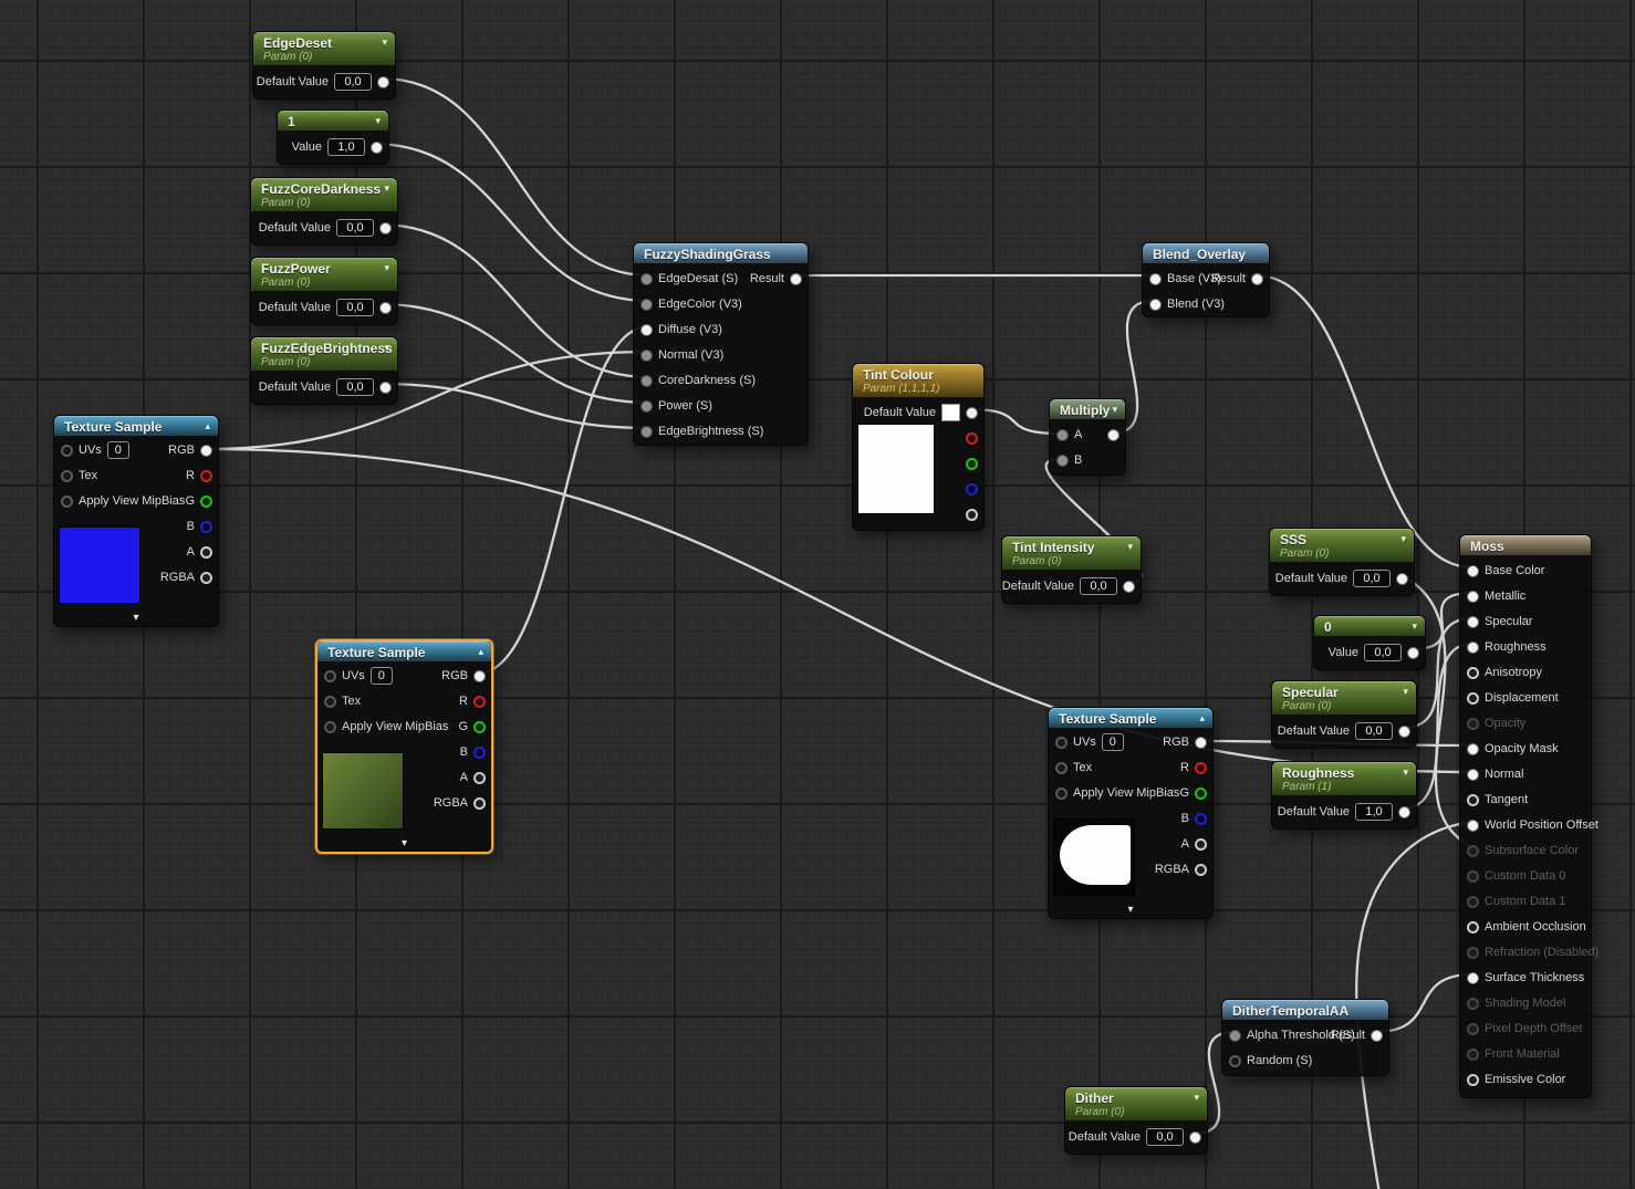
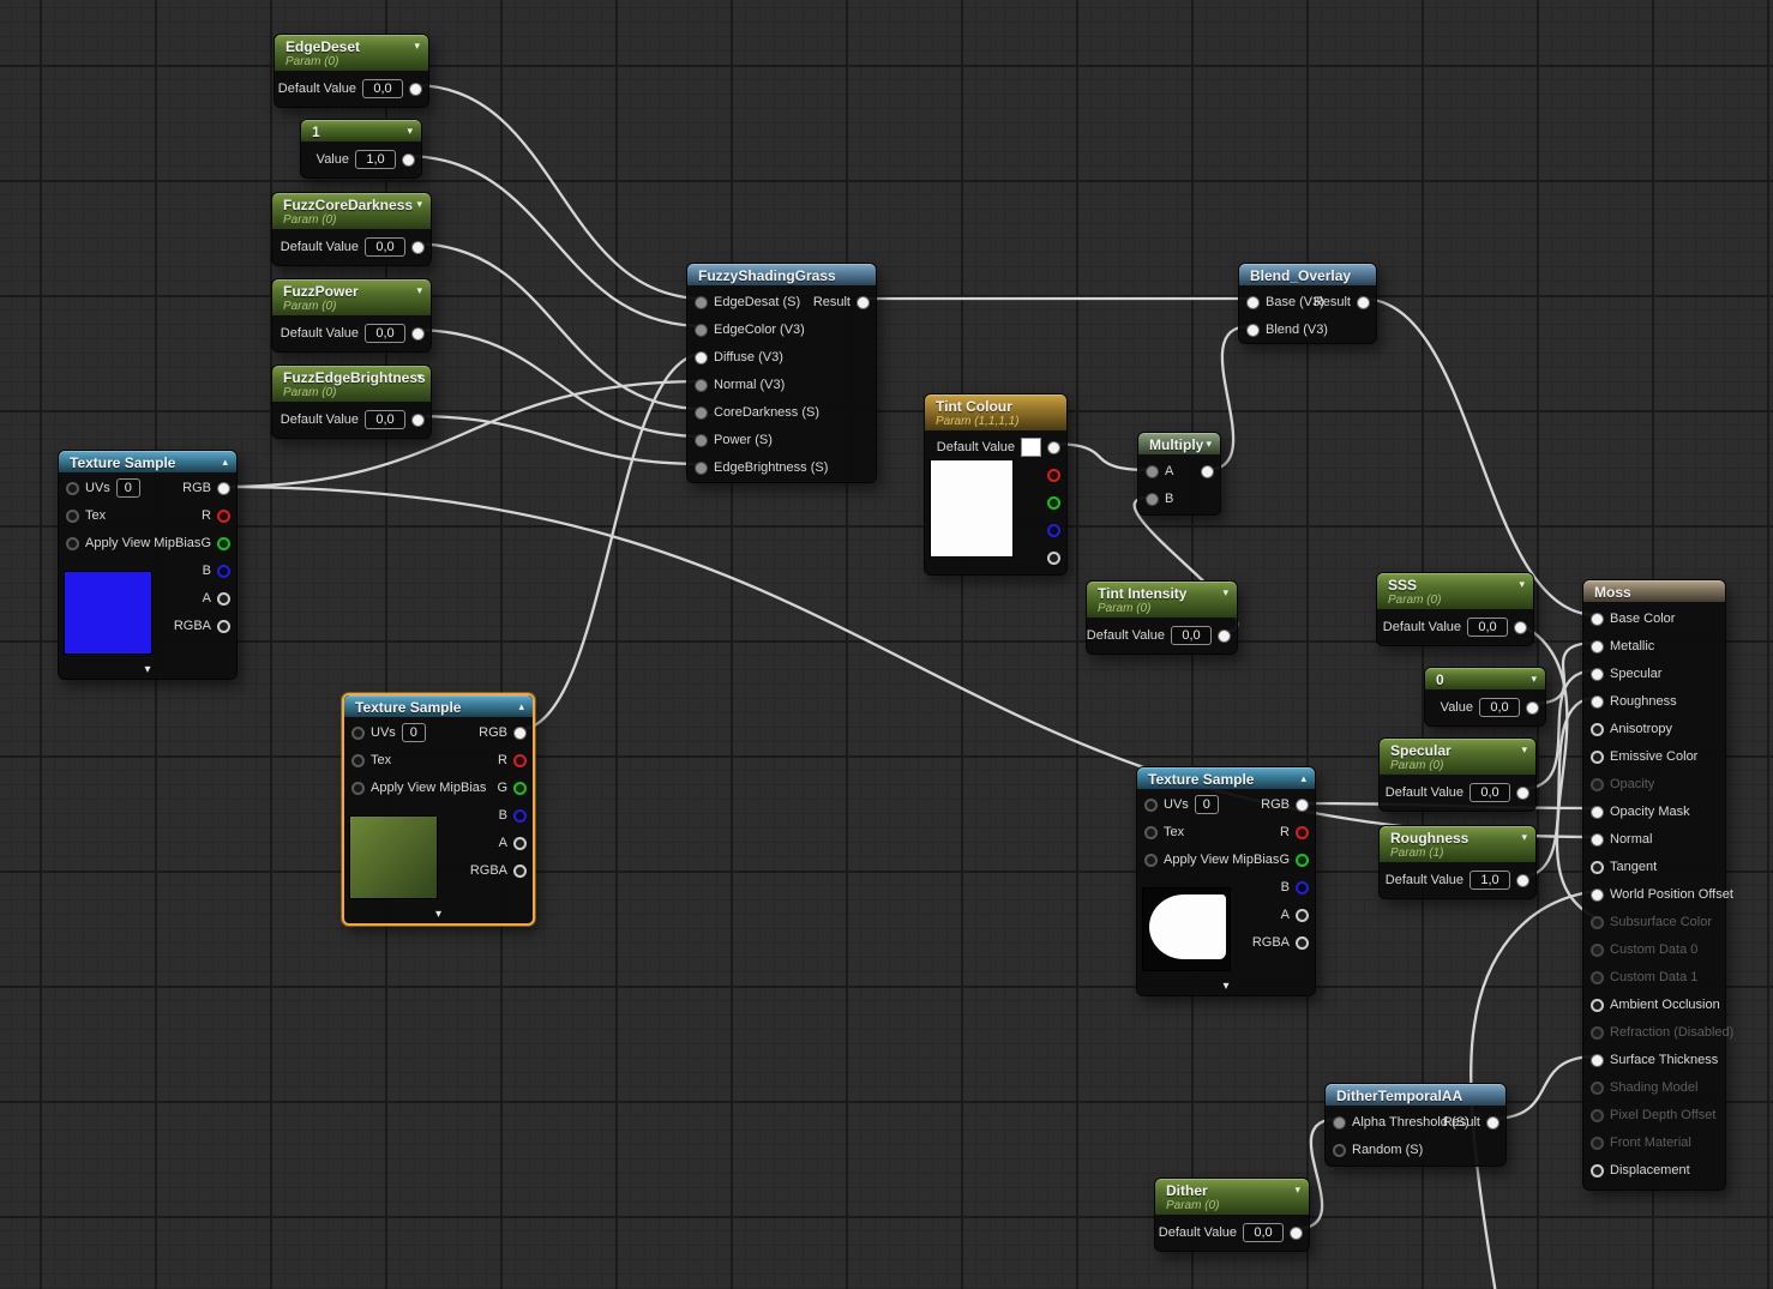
  EdgeDeset
  Param (0)
  ▾
  Default Value
  0,0
  1
  ▾
  Value
  1,0
  FuzzCoreDarkness
  Param (0)
  ▾
  Default Value
  0,0
  FuzzPower
  Param (0)
  ▾
  Default Value
  0,0
  FuzzEdgeBrightness
  Param (0)
  ▾
  Default Value
  0,0
  Texture Sample
  ▴
  UVs
  0
  Tex
  Apply View MipBias
  RGB
  R
  G
  B
  A
  RGBA
  ▾
  FuzzyShadingGrass
  EdgeDesat (S)
  EdgeColor (V3)
  Diffuse (V3)
  Normal (V3)
  CoreDarkness (S)
  Power (S)
  EdgeBrightness (S)
  Result
  Texture Sample
  ▴
  UVs
  0
  Tex
  Apply View MipBias
  RGB
  R
  G
  B
  A
  RGBA
  ▾
  Tint Colour
  Param (1,1,1,1)
  Default Value
  Multiply
  ▾
  A
  B
  Blend_Overlay
  Base (V3)
  Blend (V3)
  Result
  Tint Intensity
  Param (0)
  ▾
  Default Value
  0,0
  SSS
  Param (0)
  ▾
  Default Value
  0,0
  0
  ▾
  Value
  0,0
  Specular
  Param (0)
  ▾
  Default Value
  0,0
  Roughness
  Param (1)
  ▾
  Default Value
  1,0
  Texture Sample
  ▴
  UVs
  0
  Tex
  Apply View MipBias
  RGB
  R
  G
  B
  A
  RGBA
  ▾
  Moss
  Base Color
  Metallic
  Specular
  Roughness
  Anisotropy
- Displacement
+ Emissive Color
  Opacity
  Opacity Mask
  Normal
  Tangent
  World Position Offset
  Subsurface Color
  Custom Data 0
  Custom Data 1
  Ambient Occlusion
  Refraction (Disabled)
  Surface Thickness
  Shading Model
  Pixel Depth Offset
  Front Material
- Emissive Color
+ Displacement
  DitherTemporalAA
  Alpha Threshold (S)
  Random (S)
  Result
  Dither
  Param (0)
  ▾
  Default Value
  0,0
